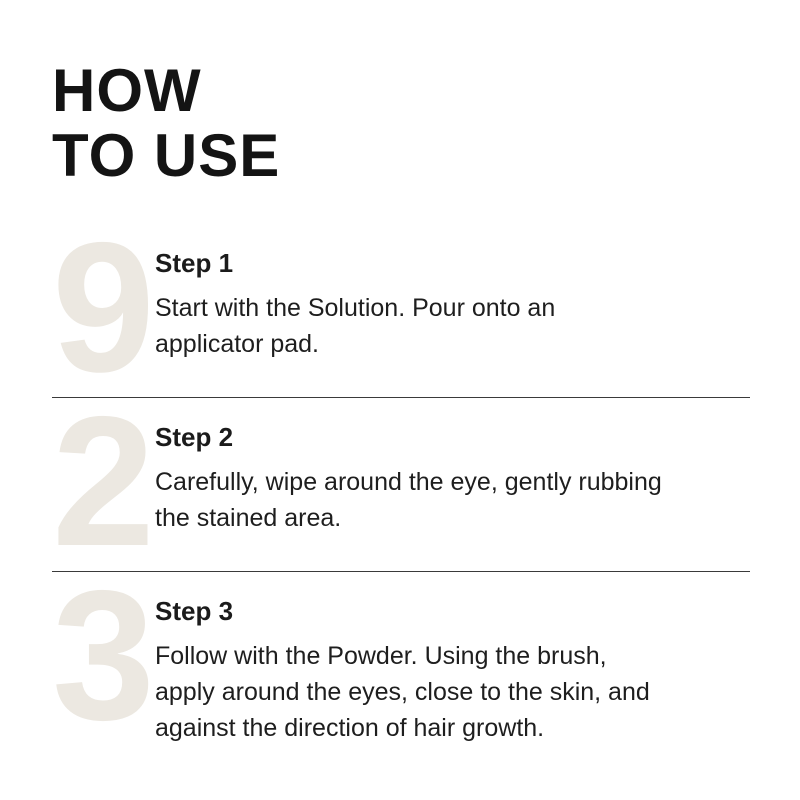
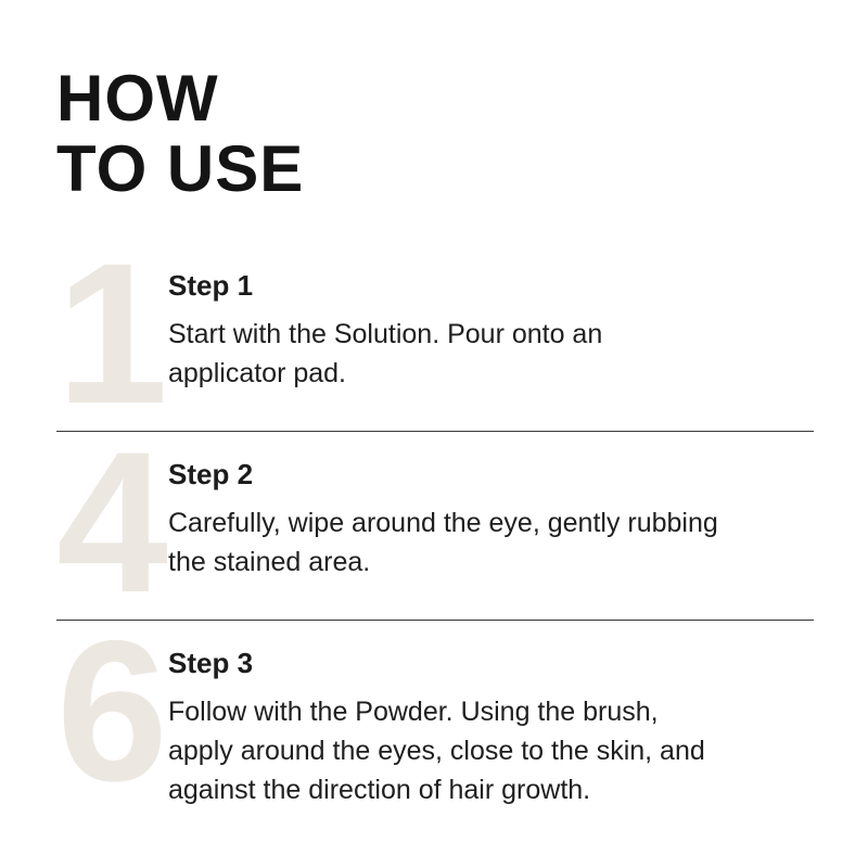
  HOW
  TO USE
- 9
+ 1
  Step 1
  Start with the Solution. Pour onto an
  applicator pad.
- 2
+ 4
  Step 2
  Carefully, wipe around the eye, gently rubbing
  the stained area.
- 3
+ 6
  Step 3
  Follow with the Powder. Using the brush,
  apply around the eyes, close to the skin, and
  against the direction of hair growth.
